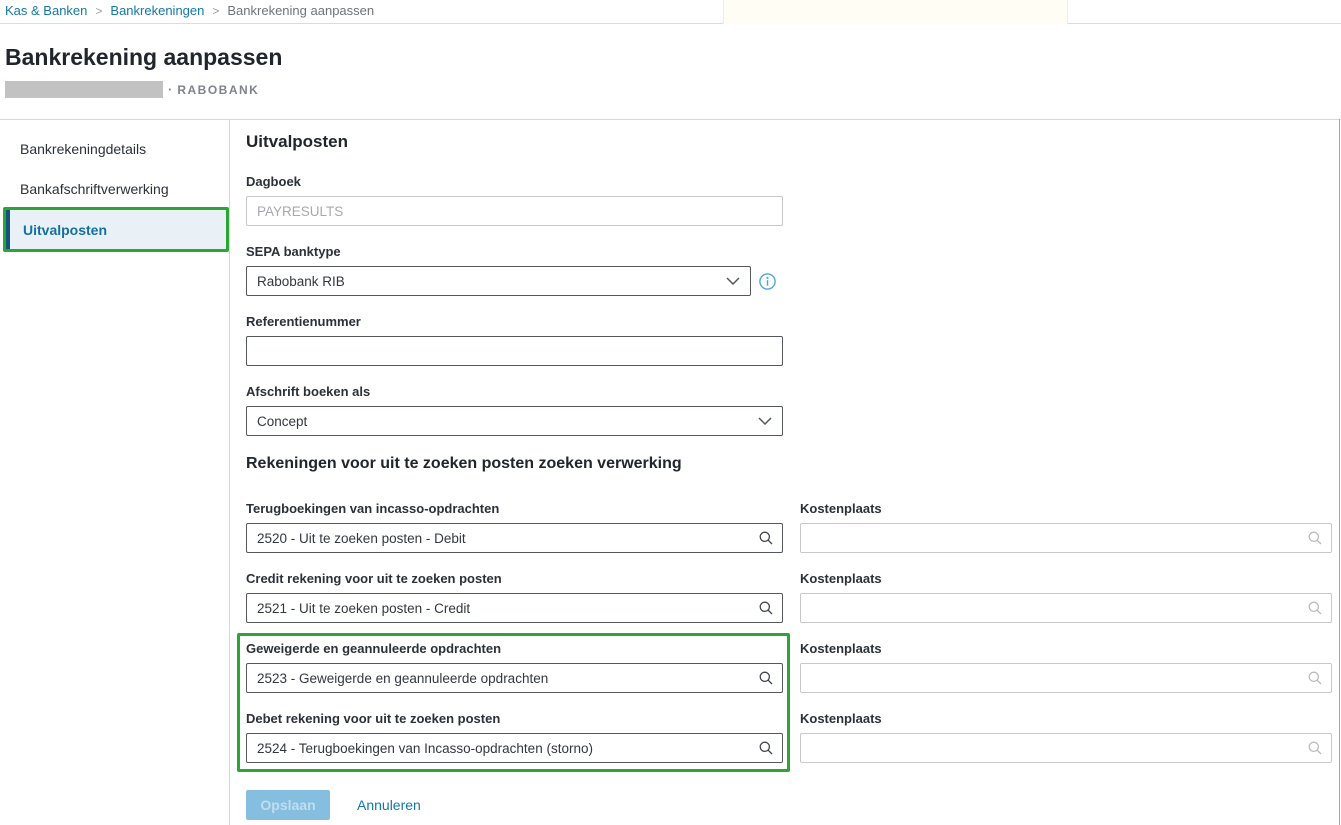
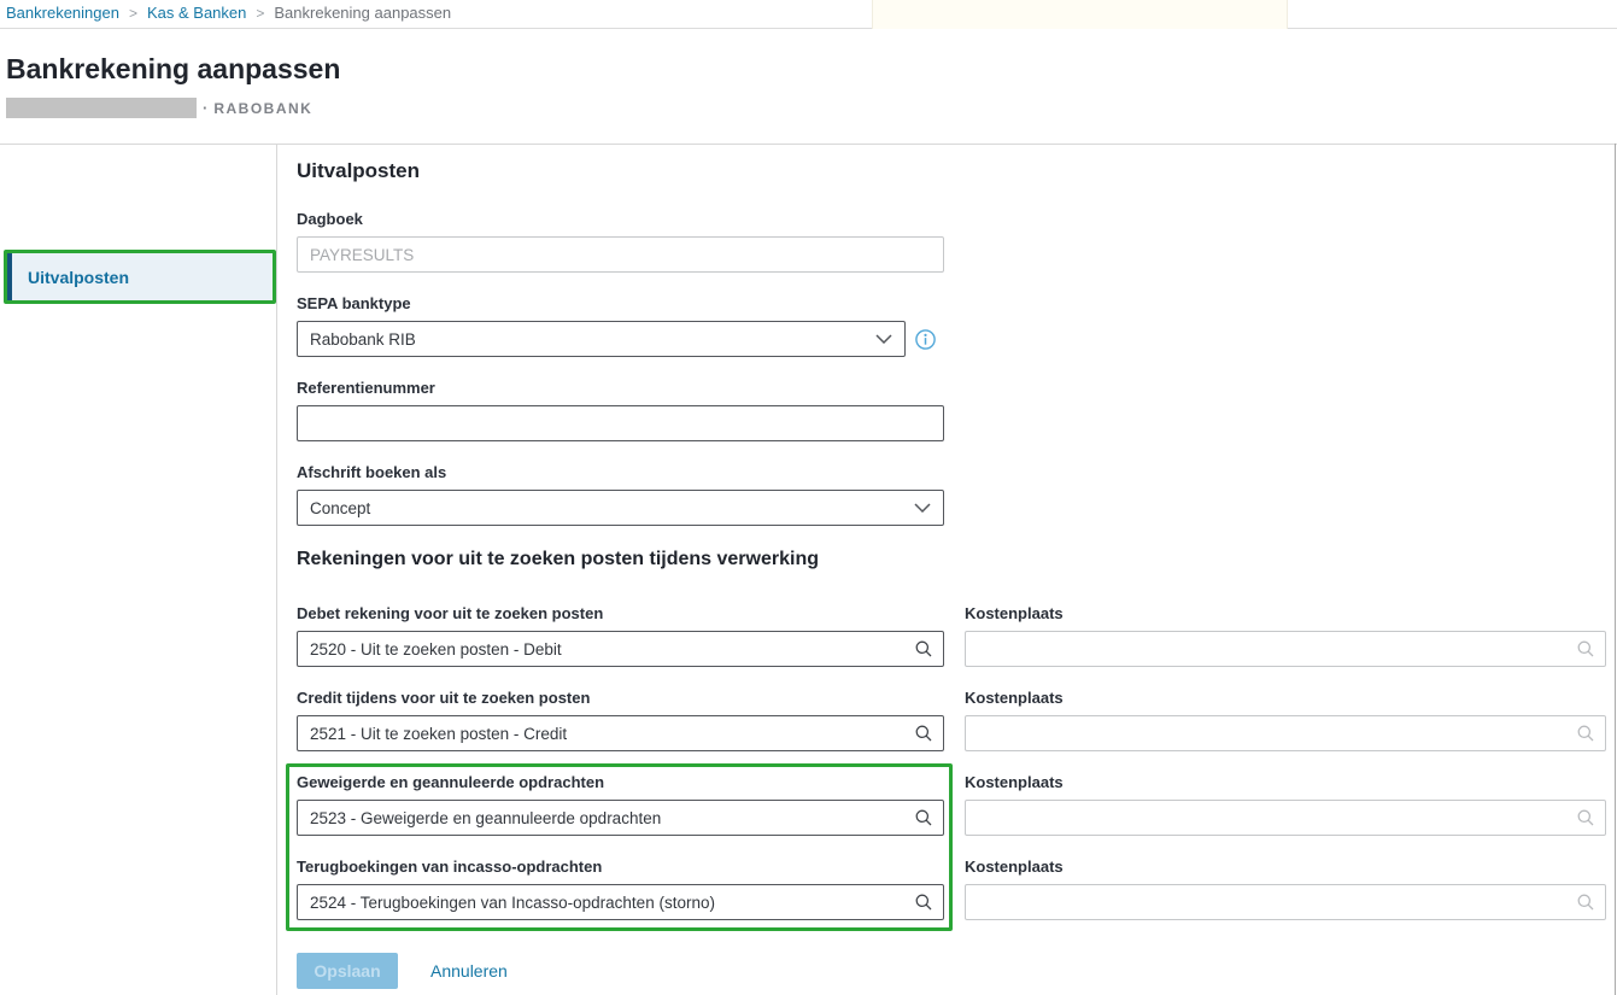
- Kas & Banken
+ Bankrekeningen
  >
- Bankrekeningen
+ Kas & Banken
  >
  Bankrekening aanpassen
  Bankrekening aanpassen
  ·
  RABOBANK
- Bankrekeningdetails
- Bankafschriftverwerking
  Uitvalposten
  Uitvalposten
  Dagboek
  PAYRESULTS
  SEPA banktype
  Rabobank RIB
  Referentienummer
  Afschrift boeken als
  Concept
- Rekeningen voor uit te zoeken posten zoeken verwerking
+ Rekeningen voor uit te zoeken posten tijdens verwerking
- Terugboekingen van incasso-opdrachten
+ Debet rekening voor uit te zoeken posten
  2520 - Uit te zoeken posten - Debit
  Kostenplaats
- Credit rekening voor uit te zoeken posten
+ Credit tijdens voor uit te zoeken posten
  2521 - Uit te zoeken posten - Credit
  Kostenplaats
  Geweigerde en geannuleerde opdrachten
  2523 - Geweigerde en geannuleerde opdrachten
  Kostenplaats
- Debet rekening voor uit te zoeken posten
+ Terugboekingen van incasso-opdrachten
  2524 - Terugboekingen van Incasso-opdrachten (storno)
  Kostenplaats
  Opslaan
  Annuleren
